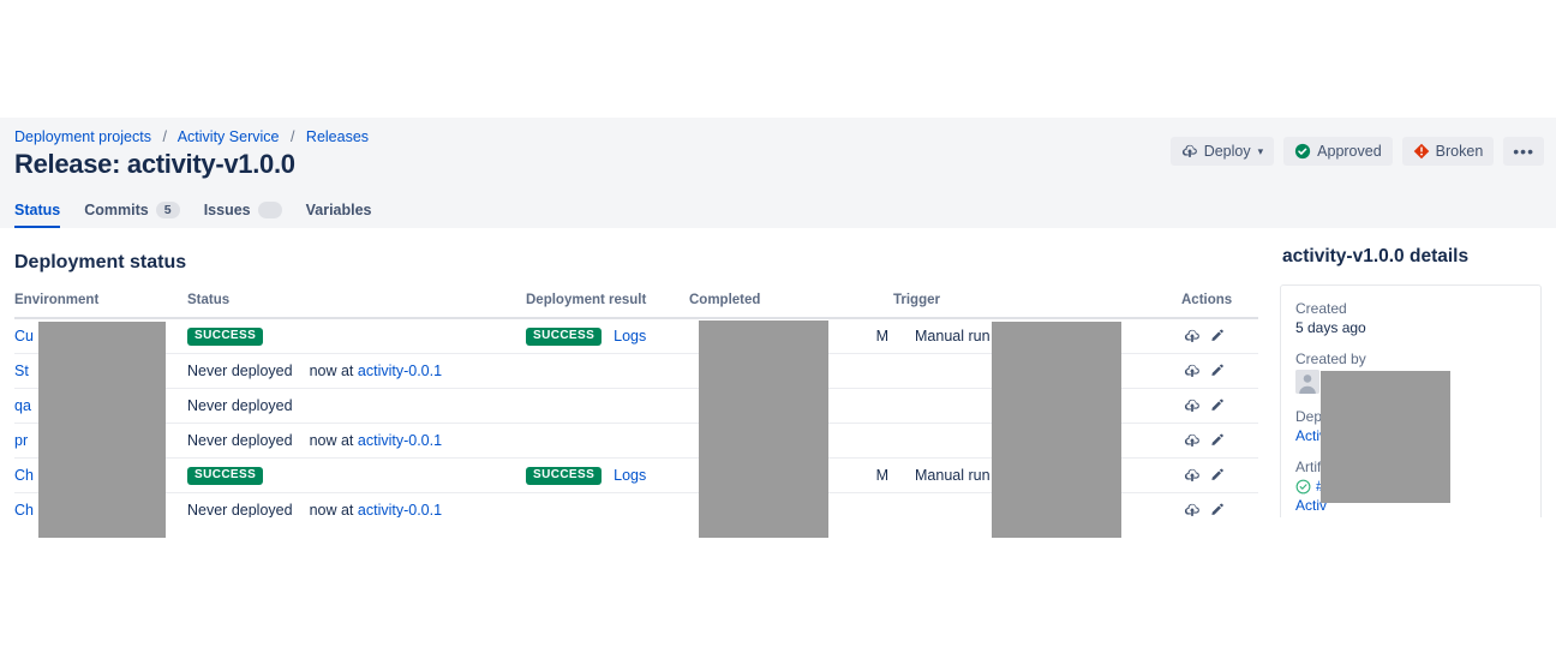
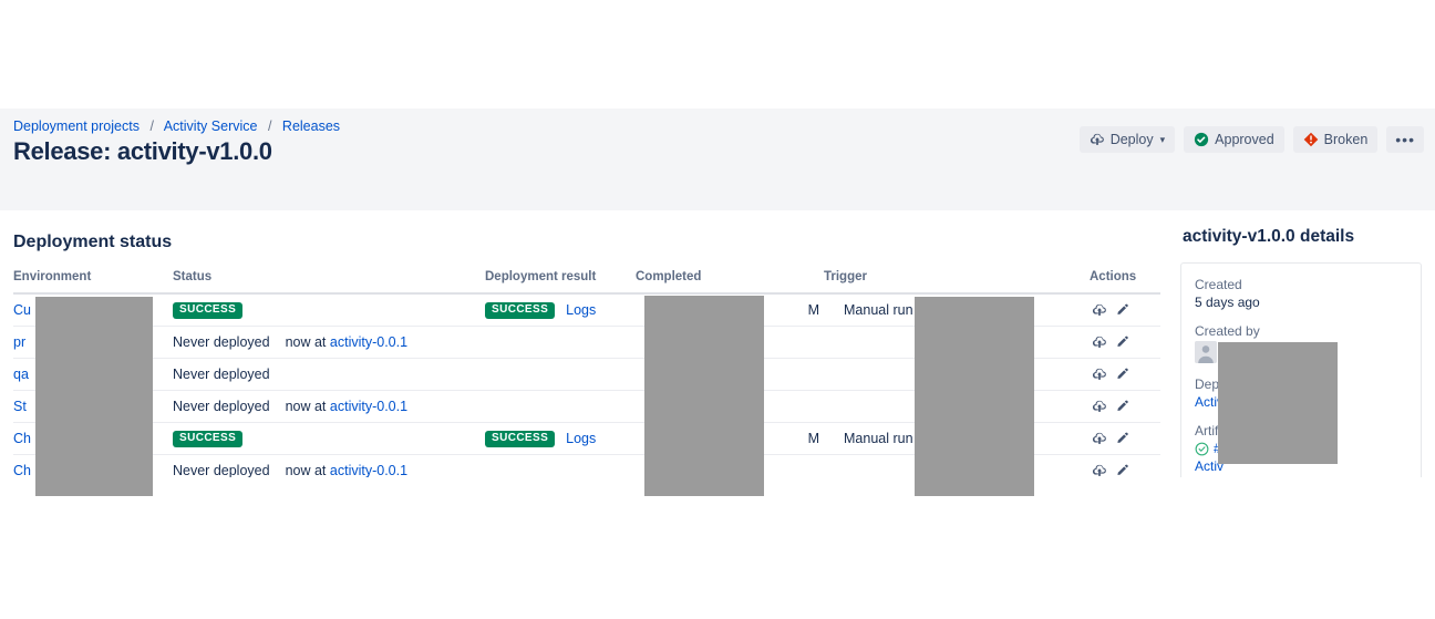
  Deployment projects / Activity Service / Releases
  Release: activity-v1.0.0
  Deploy
  ▾
  Approved
  Broken
  •••
- Status
- Commits
- 5
- Issues
- Variables
  Deployment status
  Environment	Status	Deployment result	Completed	Trigger	Actions
  Cu	SUCCESS	SUCCESS Logs	M	Manual run
- St	Never deployed now at activity-0.0.1
+ pr	Never deployed now at activity-0.0.1
  qa	Never deployed
- pr	Never deployed now at activity-0.0.1
+ St	Never deployed now at activity-0.0.1
  Ch	SUCCESS	SUCCESS Logs	M	Manual run
  Ch	Never deployed now at activity-0.0.1
  activity-v1.0.0 details
  Created
  5 days ago
  Created by
  Dep
  Acti
  Artif
  Activ
